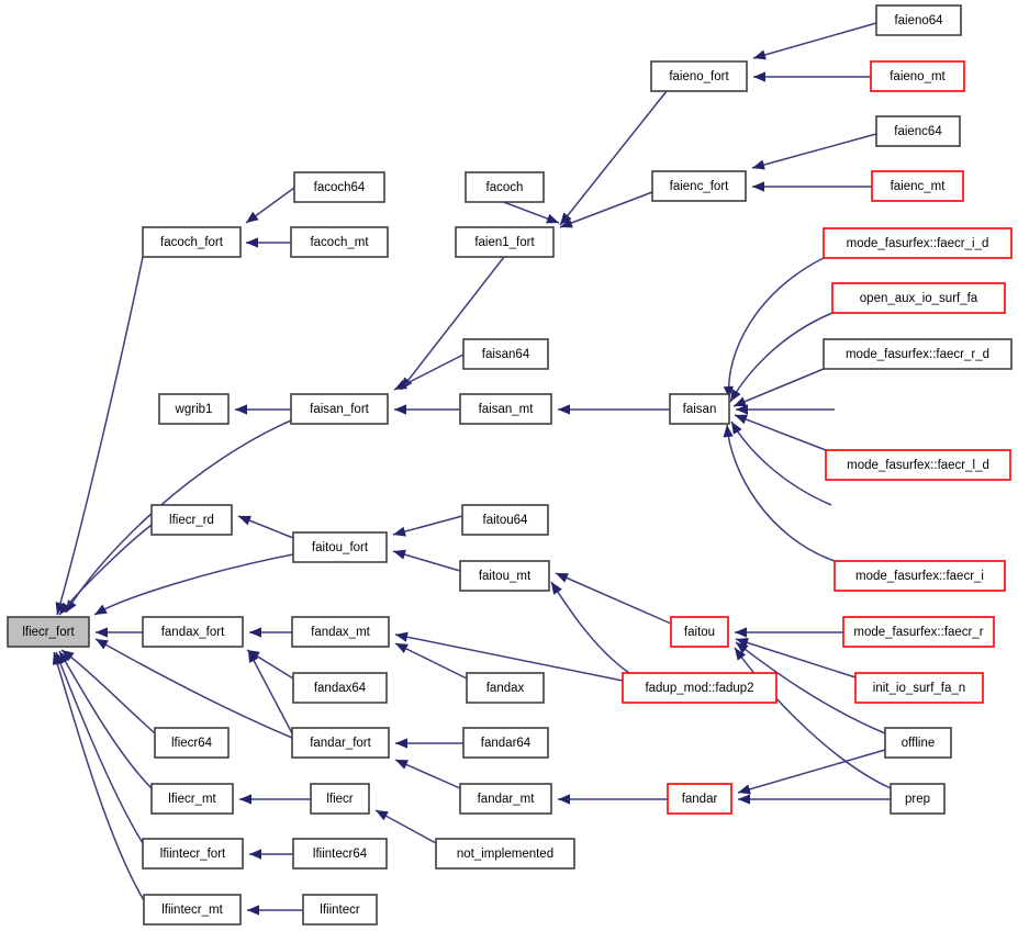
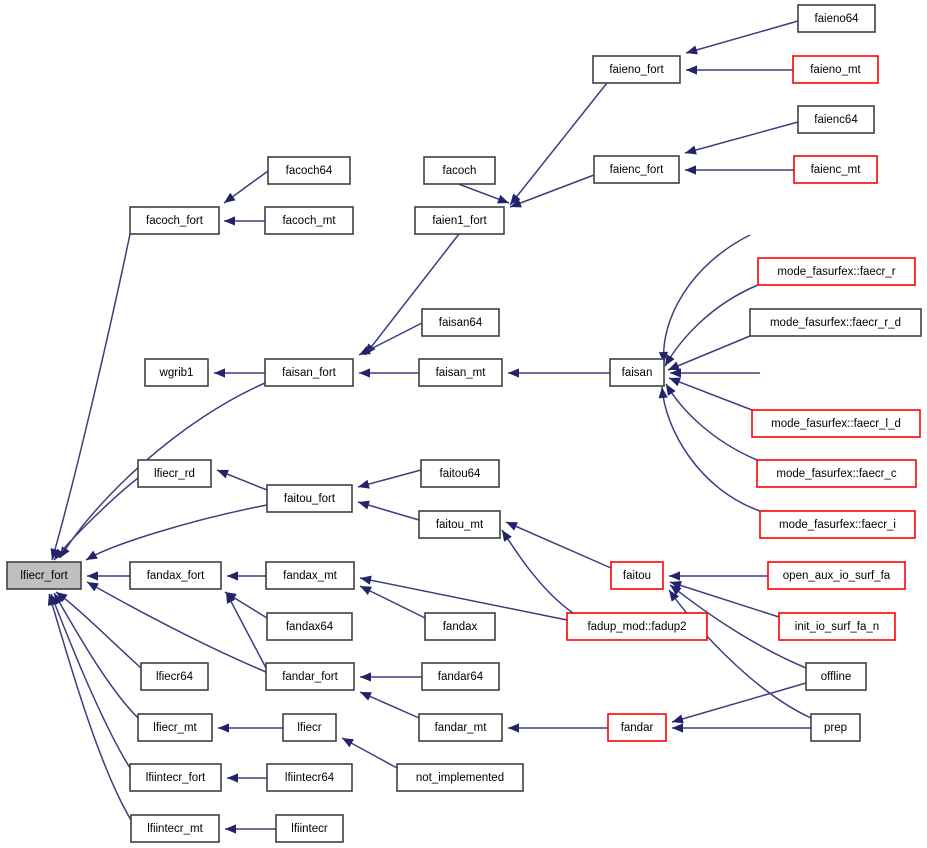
  lfiecr_fort
  facoch_fort
  facoch64
  facoch_mt
  facoch
  faien1_fort
  faieno_fort
  faieno64
  faieno_mt
  faienc_fort
  faienc64
  faienc_mt
  wgrib1
  faisan_fort
  faisan64
  faisan_mt
  faisan
- mode_fasurfex::faecr_i_d
- open_aux_io_surf_fa
+ mode_fasurfex::faecr_r
  mode_fasurfex::faecr_r_d
  mode_fasurfex::faecr_l_d
+ mode_fasurfex::faecr_c
  mode_fasurfex::faecr_i
  lfiecr_rd
  faitou_fort
  faitou64
  faitou_mt
  faitou
- mode_fasurfex::faecr_r
+ open_aux_io_surf_fa
  init_io_surf_fa_n
  fadup_mod::fadup2
  fandax_fort
  fandax_mt
  fandax64
  fandax
  lfiecr64
  fandar_fort
  fandar64
  fandar_mt
  fandar
  offline
  prep
  lfiecr_mt
  lfiecr
  lfiintecr_fort
  lfiintecr64
  not_implemented
  lfiintecr_mt
  lfiintecr
